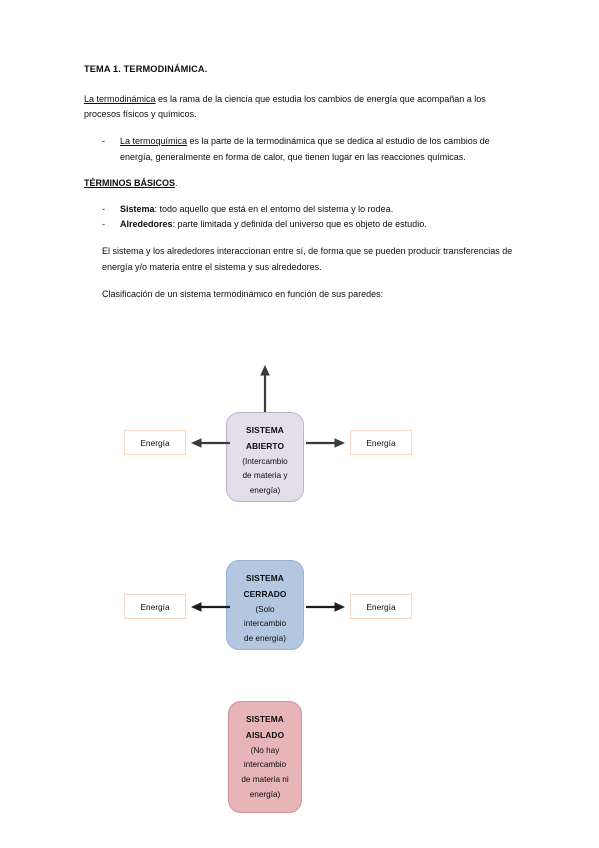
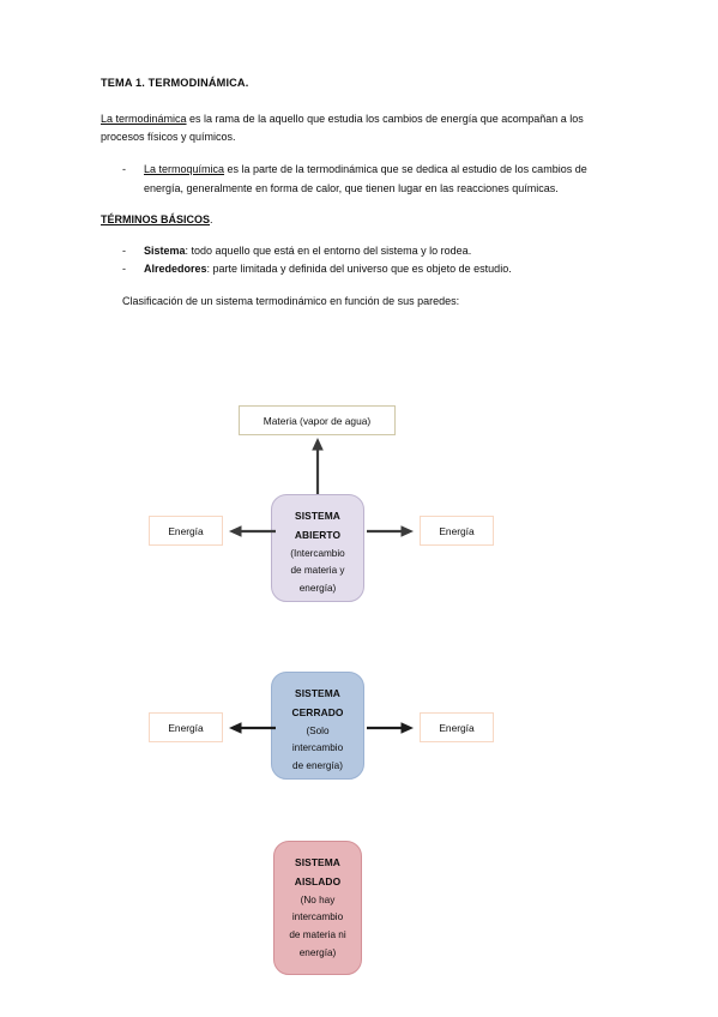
  TEMA 1. TERMODINÁMICA.
- La termodinámica es la rama de la ciencia que estudia los cambios de energía que acompañan a los procesos físicos y químicos.
+ La termodinámica es la rama de la aquello que estudia los cambios de energía que acompañan a los procesos físicos y químicos.
  -
  La termoquímica es la parte de la termodinámica que se dedica al estudio de los cambios de energía, generalmente en forma de calor, que tienen lugar en las reacciones químicas.
  TÉRMINOS BÁSICOS.
  -
  Sistema: todo aquello que está en el entorno del sistema y lo rodea.
  -
  Alrededores: parte limitada y definida del universo que es objeto de estudio.
- El sistema y los alrededores interaccionan entre sí, de forma que se pueden producir transferencias de energía y/o materia entre el sistema y sus alrededores.
  Clasificación de un sistema termodinámico en función de sus paredes:
+ Materia (vapor de agua)
  SISTEMA
  ABIERTO
  (Intercambio
  de materia y
  energía)
  Energía
  Energía
  SISTEMA
  CERRADO
  (Solo
  intercambio
  de energía)
  Energía
  Energía
  SISTEMA
  AISLADO
  (No hay
  intercambio
  de materia ni
  energía)
